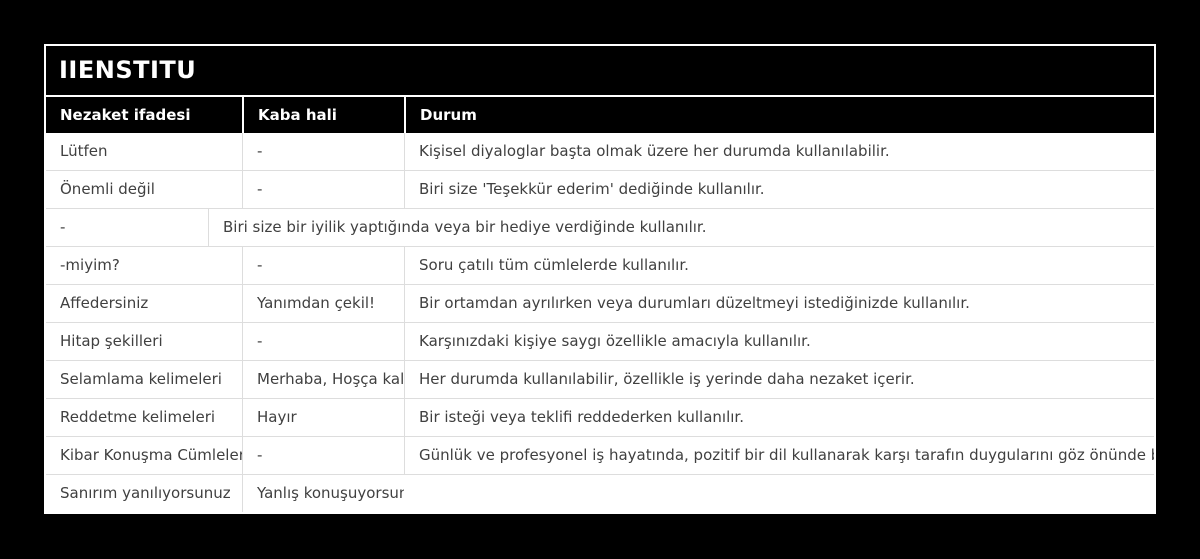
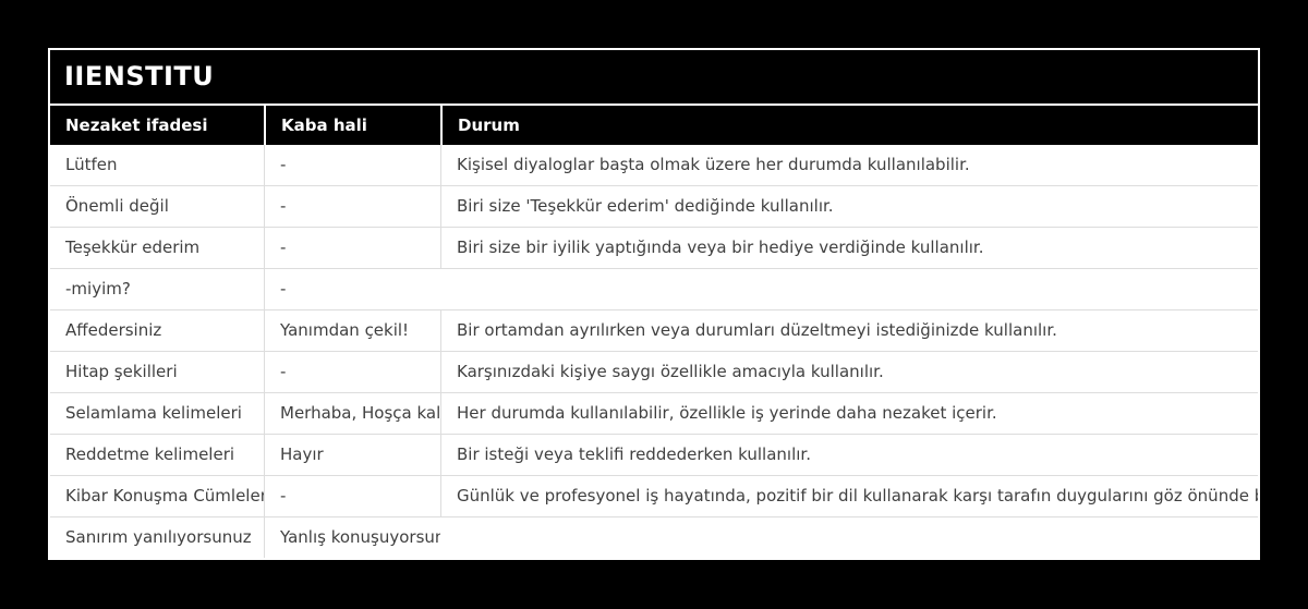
  IIENSTITU
  Nezaket ifadesi
  Kaba hali
  Durum
  Lütfen
  -
  Kişisel diyaloglar başta olmak üzere her durumda kullanılabilir.
  Önemli değil
  -
  Biri size 'Teşekkür ederim' dediğinde kullanılır.
+ Teşekkür ederim
  -
  Biri size bir iyilik yaptığında veya bir hediye verdiğinde kullanılır.
  -miyim?
  -
- Soru çatılı tüm cümlelerde kullanılır.
  Affedersiniz
  Yanımdan çekil!
  Bir ortamdan ayrılırken veya durumları düzeltmeyi istediğinizde kullanılır.
  Hitap şekilleri
  -
  Karşınızdaki kişiye saygı özellikle amacıyla kullanılır.
  Selamlama kelimeleri
  Merhaba, Hoşça kal
  Her durumda kullanılabilir, özellikle iş yerinde daha nezaket içerir.
  Reddetme kelimeleri
  Hayır
  Bir isteği veya teklifi reddederken kullanılır.
  Kibar Konuşma Cümleler
  -
  Günlük ve profesyonel iş hayatında, pozitif bir dil kullanarak karşı tarafın duygularını göz önünde
  Sanırım yanılıyorsunuz
  Yanlış konuşuyorsun
